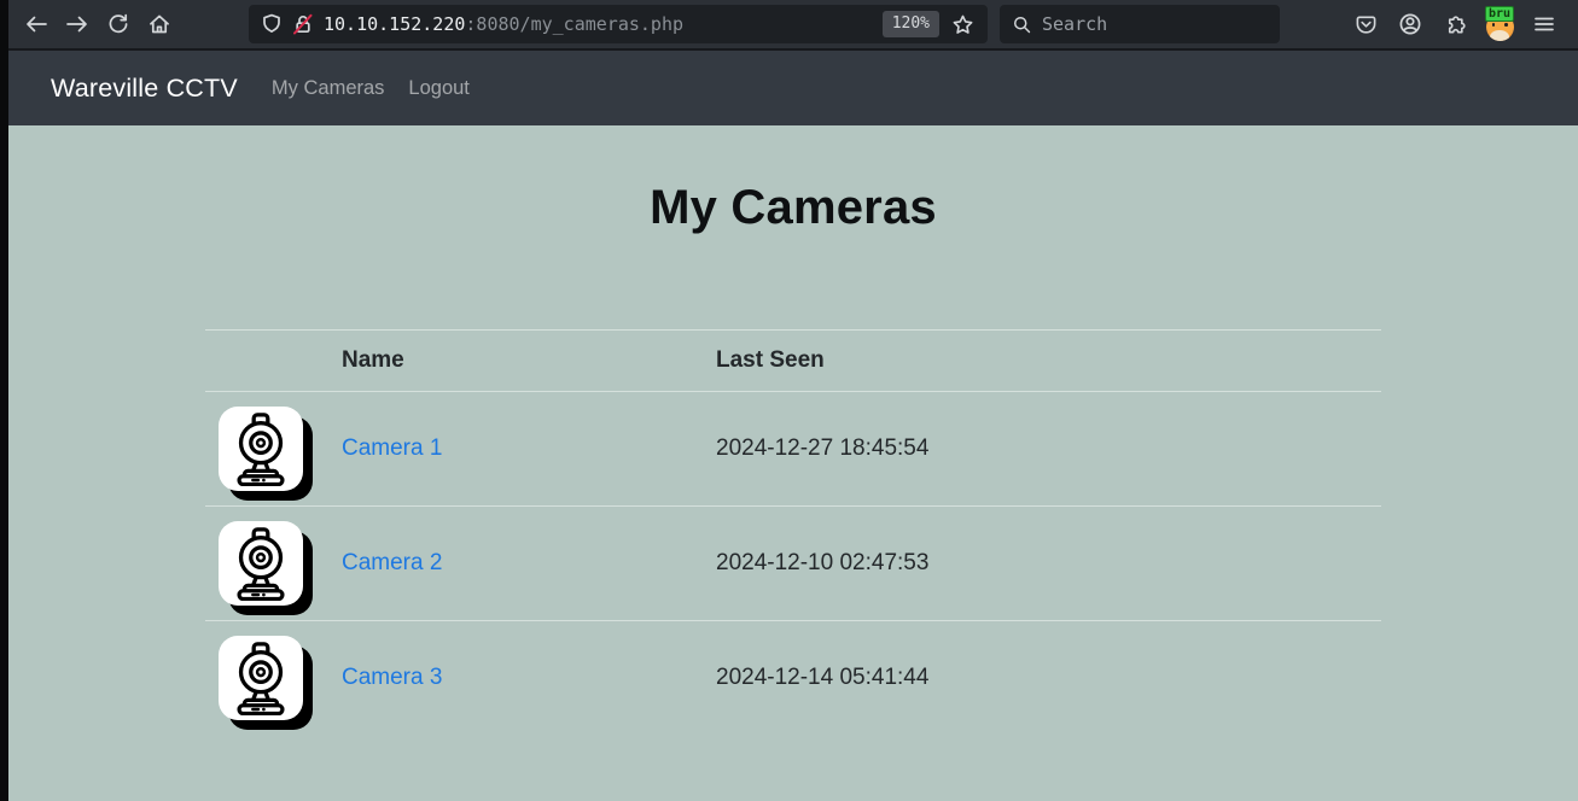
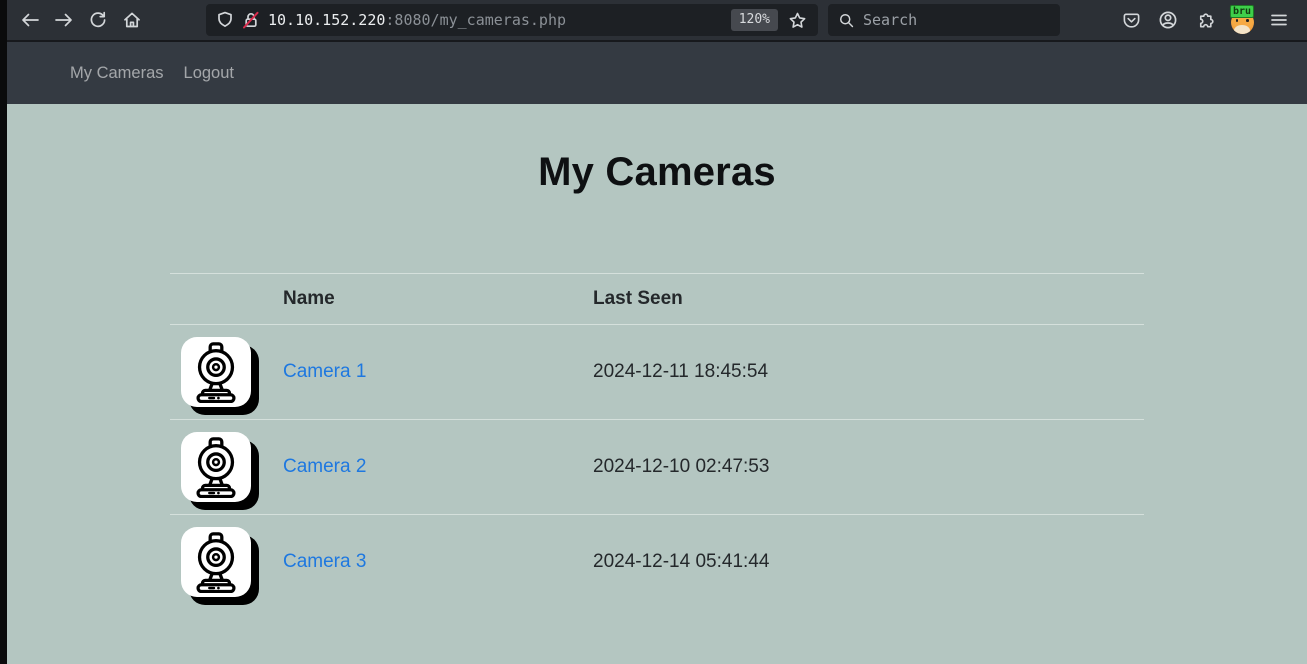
  10.10.152.220:8080/my_cameras.php
  120%
  Search
  bru
- Wareville CCTV
  My Cameras
  Logout
  My Cameras
  	Name	Last Seen
- 	Camera 1	2024-12-27 18:45:54
+ 	Camera 1	2024-12-11 18:45:54
  	Camera 2	2024-12-10 02:47:53
  	Camera 3	2024-12-14 05:41:44
